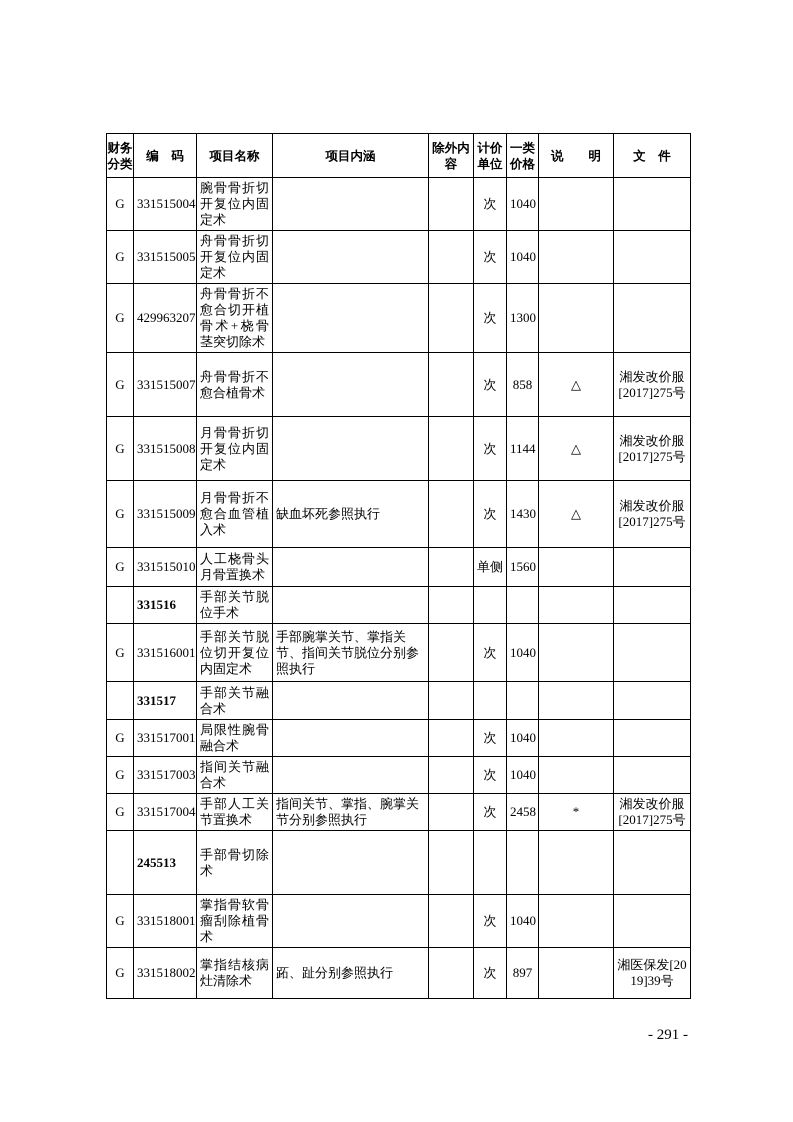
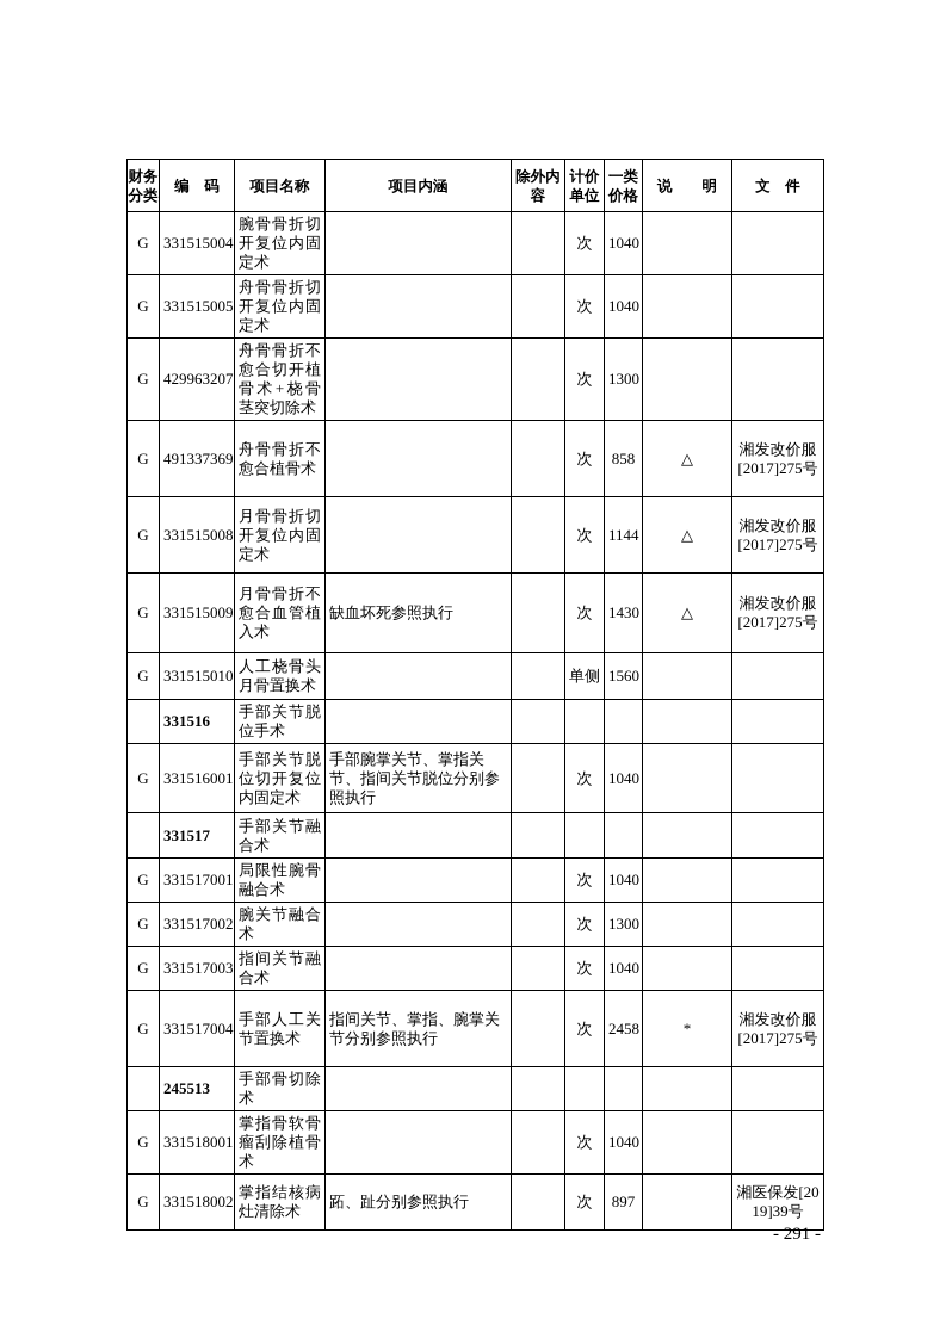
  财务分类	编 码	项目名称	项目内涵	除外内容	计价单位	一类价格	说 明	文 件
  G	331515004	腕骨骨折切开复位内固定术			次	1040
  G	331515005	舟骨骨折切开复位内固定术			次	1040
  G	429963207	舟骨骨折不愈合切开植骨术+桡骨茎突切除术			次	1300
- G	331515007	舟骨骨折不愈合植骨术			次	858	△	湘发改价服[2017]275号
+ G	491337369	舟骨骨折不愈合植骨术			次	858	△	湘发改价服[2017]275号
  G	331515008	月骨骨折切开复位内固定术			次	1144	△	湘发改价服[2017]275号
  G	331515009	月骨骨折不愈合血管植入术	缺血坏死参照执行		次	1430	△	湘发改价服[2017]275号
  G	331515010	人工桡骨头月骨置换术			单侧	1560
  	331516	手部关节脱位手术
  G	331516001	手部关节脱位切开复位内固定术	手部腕掌关节、掌指关节、指间关节脱位分别参照执行		次	1040
  	331517	手部关节融合术
  G	331517001	局限性腕骨融合术			次	1040
+ G	331517002	腕关节融合术			次	1300
  G	331517003	指间关节融合术			次	1040
  G	331517004	手部人工关节置换术	指间关节、掌指、腕掌关节分别参照执行		次	2458	*	湘发改价服[2017]275号
  	245513	手部骨切除术
  G	331518001	掌指骨软骨瘤刮除植骨术			次	1040
  G	331518002	掌指结核病灶清除术	跖、趾分别参照执行		次	897		湘医保发[2019]39号
  - 291 -
